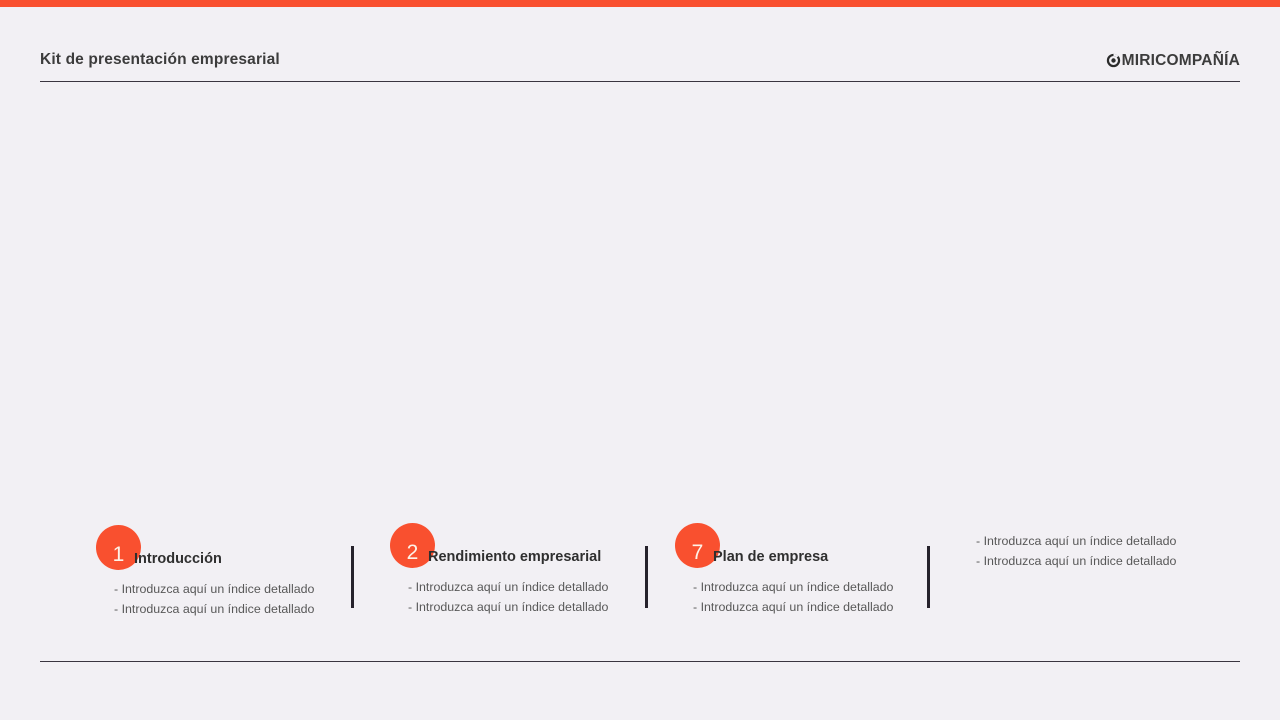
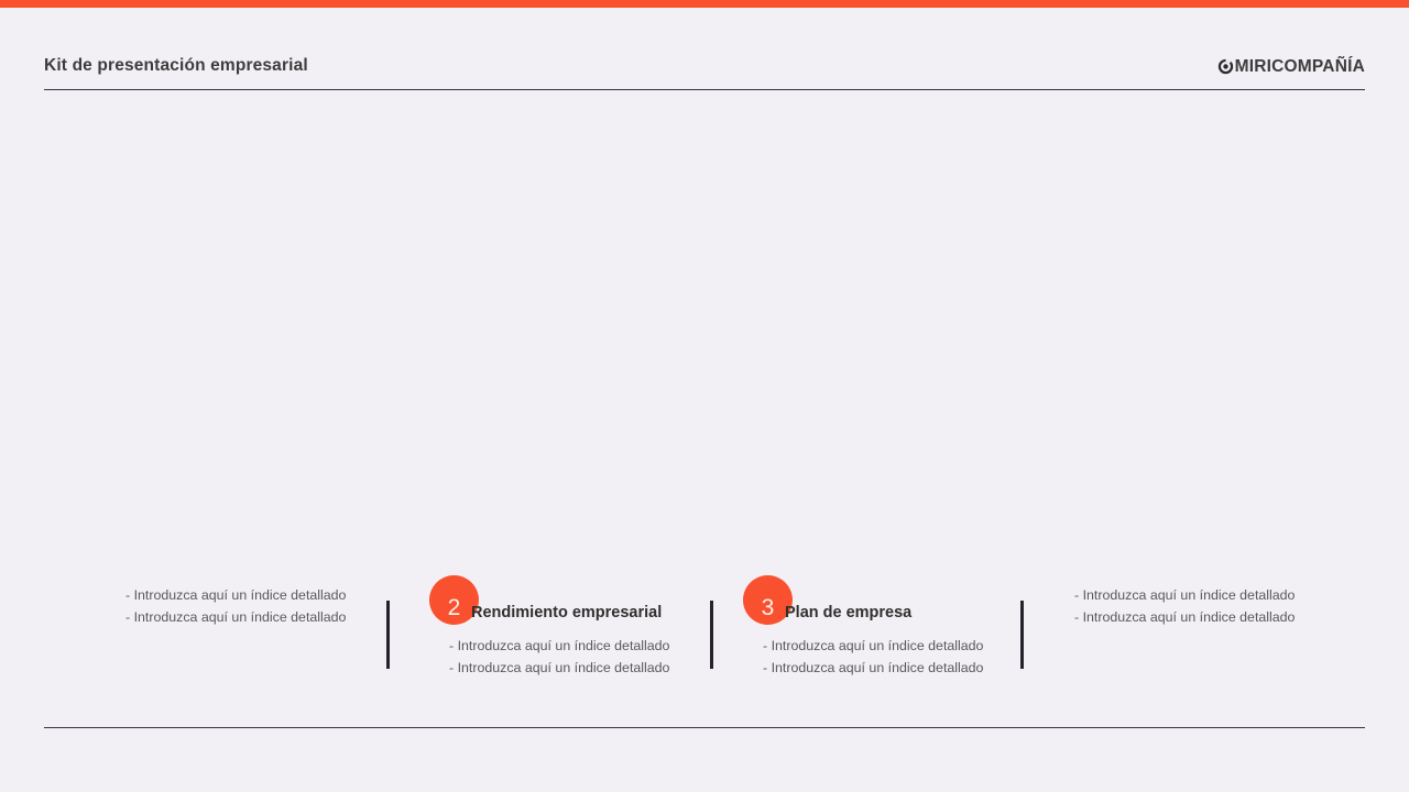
  Kit de presentación empresarial
  MIRICOMPAÑÍA
- 1
- Introducción
  - Introduzca aquí un índice detallado
  - Introduzca aquí un índice detallado
  2
  Rendimiento empresarial
  - Introduzca aquí un índice detallado
  - Introduzca aquí un índice detallado
- 7
+ 3
  Plan de empresa
  - Introduzca aquí un índice detallado
  - Introduzca aquí un índice detallado
  - Introduzca aquí un índice detallado
  - Introduzca aquí un índice detallado
